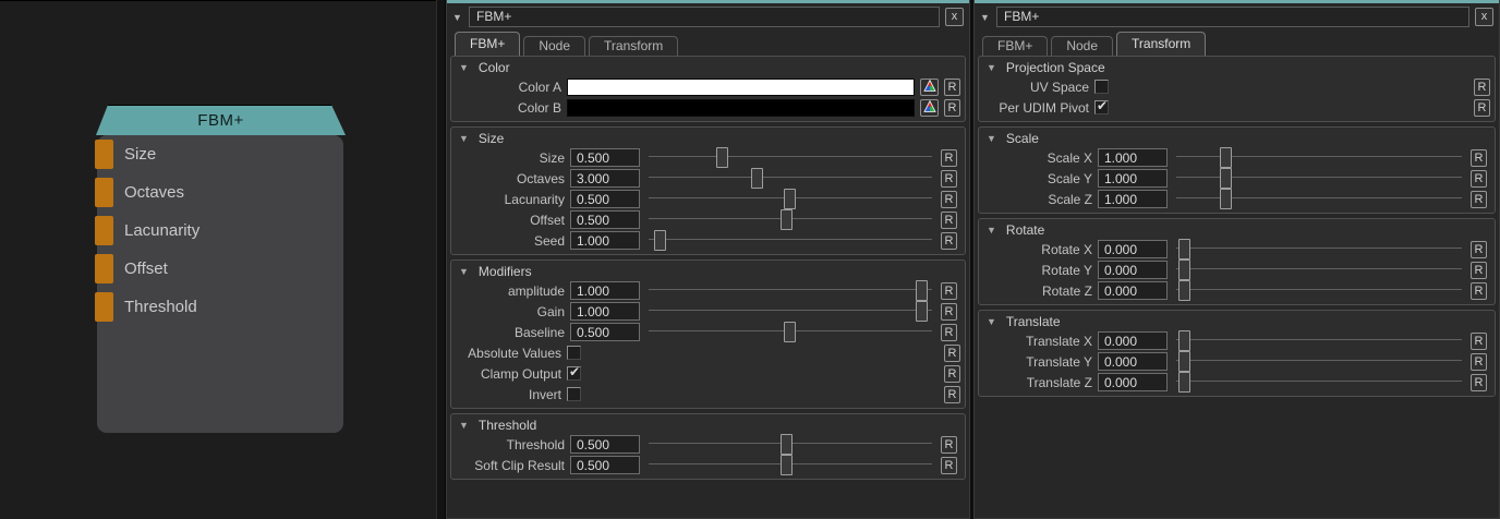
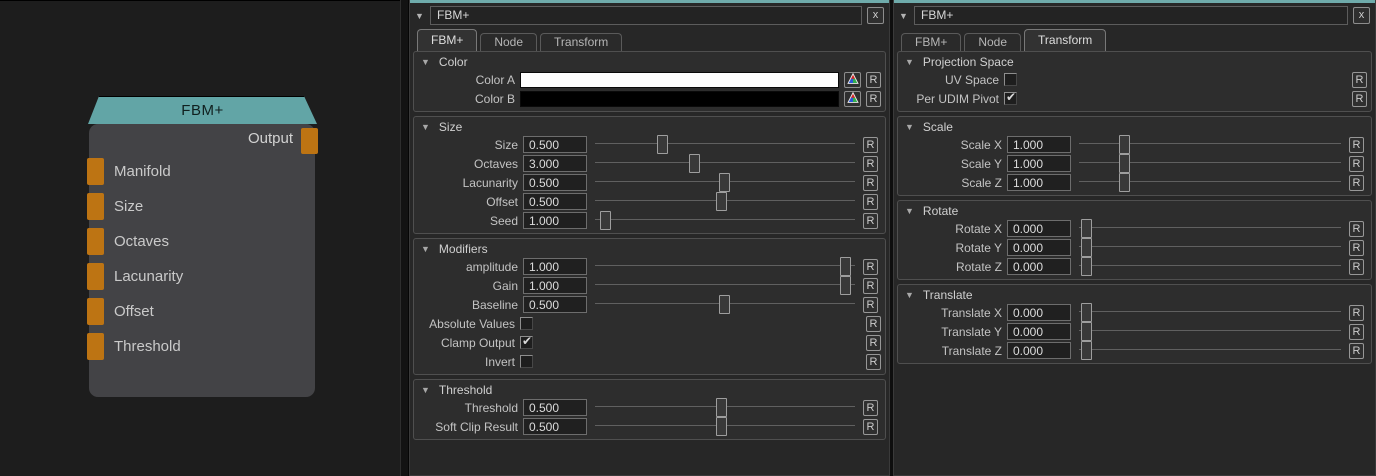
  FBM+
+ Output
+ Manifold
  Size
  Octaves
  Lacunarity
  Offset
  Threshold
  ▼
  FBM+
  x
  FBM+
  Node
  Transform
  ▼
  Color
  Color A
  R
  Color B
  R
  ▼
  Size
  Size
  0.500
  R
  Octaves
  3.000
  R
  Lacunarity
  0.500
  R
  Offset
  0.500
  R
  Seed
  1.000
  R
  ▼
  Modifiers
  amplitude
  1.000
  R
  Gain
  1.000
  R
  Baseline
  0.500
  R
  Absolute Values
  R
  Clamp Output
  ✔
  R
  Invert
  R
  ▼
  Threshold
  Threshold
  0.500
  R
  Soft Clip Result
  0.500
  R
  ▼
  FBM+
  x
  FBM+
  Node
  Transform
  ▼
  Projection Space
  UV Space
  R
  Per UDIM Pivot
  ✔
  R
  ▼
  Scale
  Scale X
  1.000
  R
  Scale Y
  1.000
  R
  Scale Z
  1.000
  R
  ▼
  Rotate
  Rotate X
  0.000
  R
  Rotate Y
  0.000
  R
  Rotate Z
  0.000
  R
  ▼
  Translate
  Translate X
  0.000
  R
  Translate Y
  0.000
  R
  Translate Z
  0.000
  R
